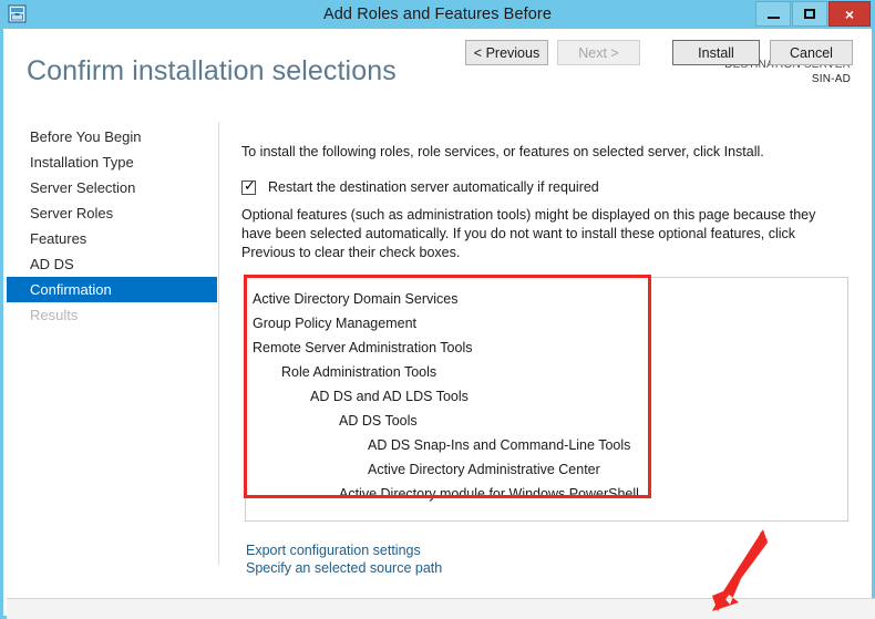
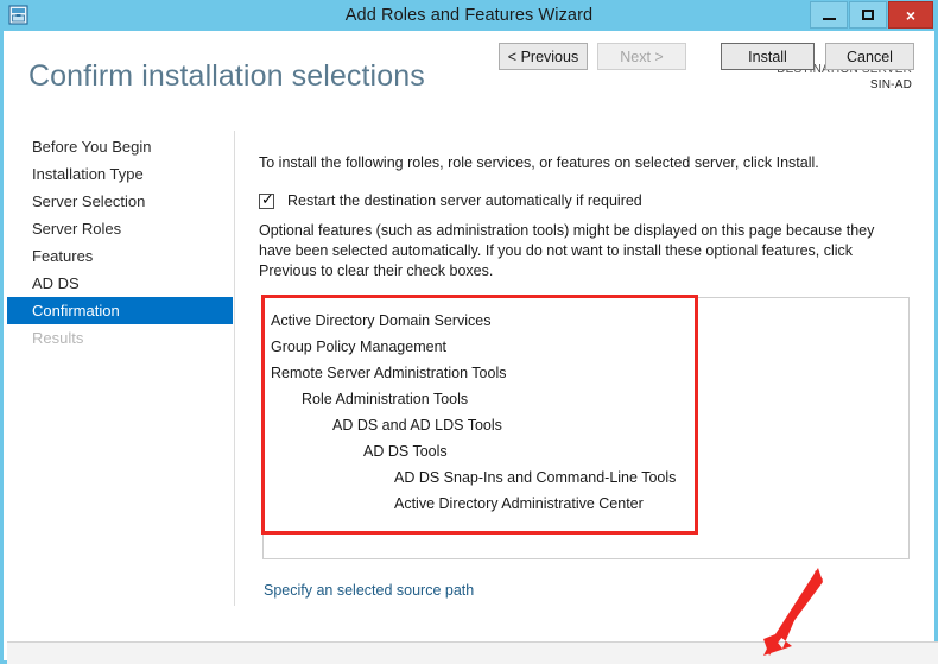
- Add Roles and Features Before
+ Add Roles and Features Wizard
  ×
  Confirm installation selections
  SIN-AD
  Before You Begin
  Installation Type
  Server Selection
  Server Roles
  Features
  AD DS
  Confirmation
  Results
  To install the following roles, role services, or features on selected server, click Install.
  ✓
  Restart the destination server automatically if required
  Optional features (such as administration tools) might be displayed on this page because they have been selected automatically. If you do not want to install these optional features, click Previous to clear their check boxes.
  Active Directory Domain Services
  Group Policy Management
  Remote Server Administration Tools
  Role Administration Tools
  AD DS and AD LDS Tools
  AD DS Tools
  AD DS Snap-Ins and Command-Line Tools
  Active Directory Administrative Center
- Active Directory module for Windows PowerShell
- Export configuration settings
  Specify an selected source path
  < Previous
  Next >
  Install
  Cancel
